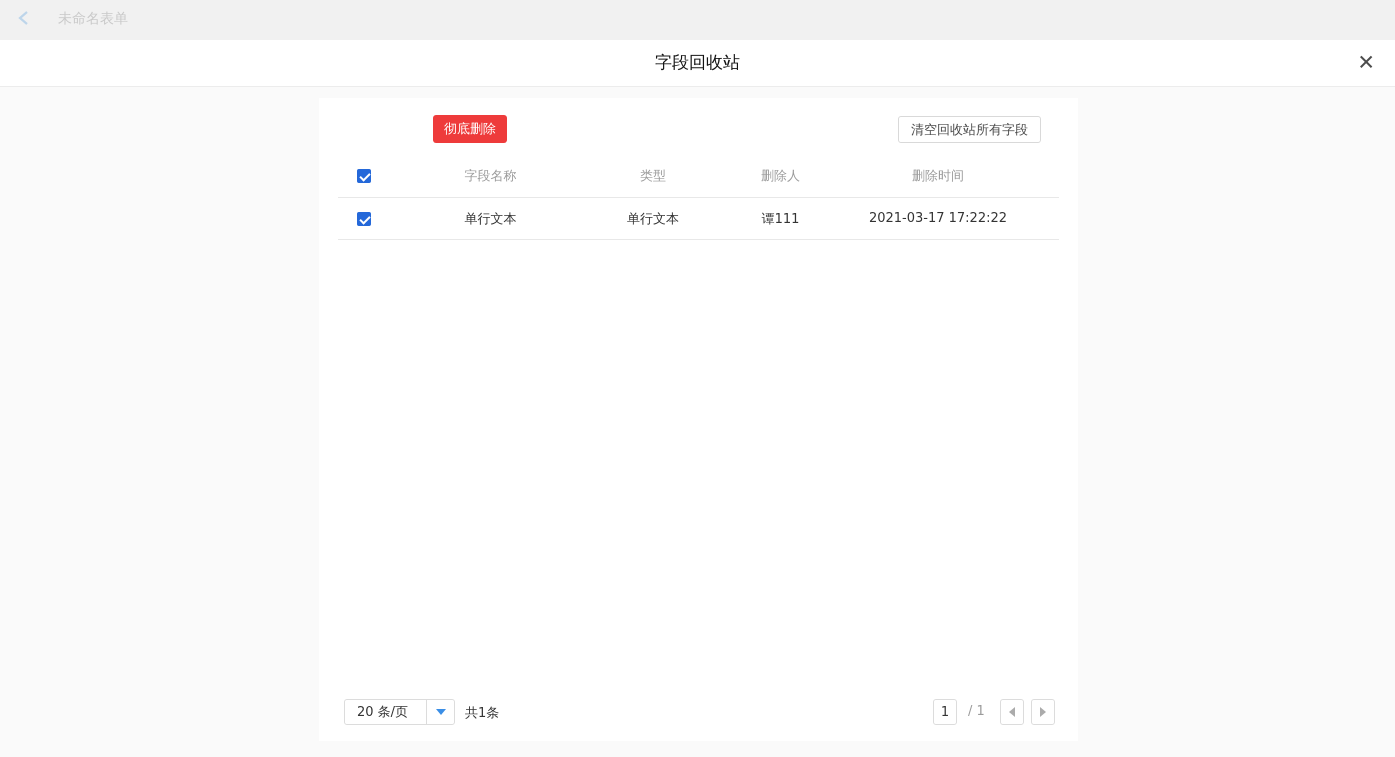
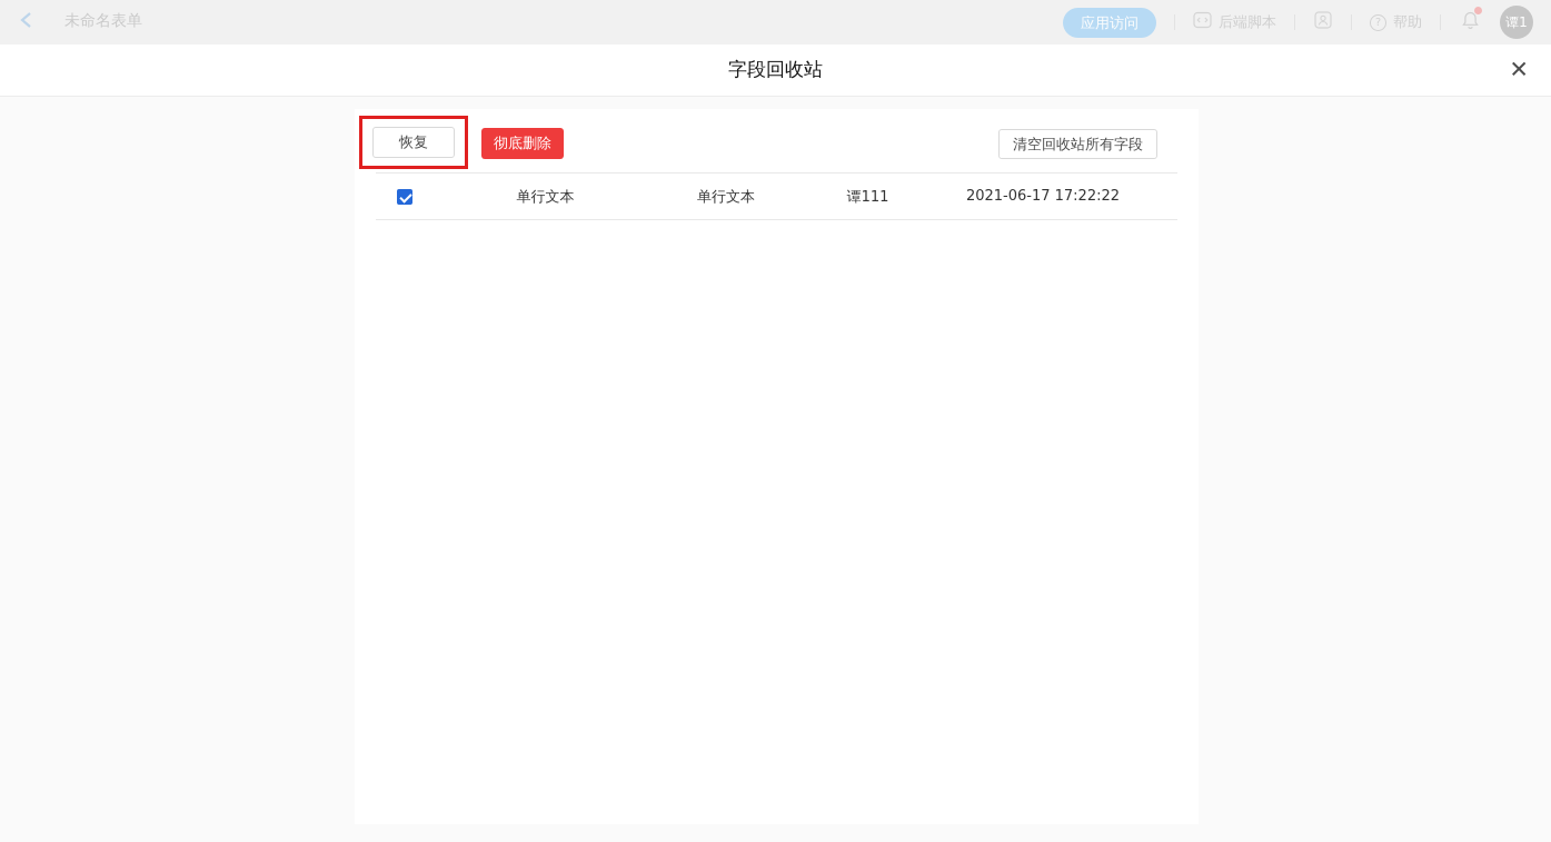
  未命名表单
+ 应用访问
+ 后端脚本
+ ?
+ 帮助
+ 谭1
  字段回收站
  ✕
+ 恢复
  彻底删除
  清空回收站所有字段
- 字段名称
- 类型
- 删除人
- 删除时间
  单行文本
  单行文本
  谭111
- 2021-03-17 17:22:22
+ 2021-06-17 17:22:22
- 20 条/页
- 共1条
- 1
- / 1
